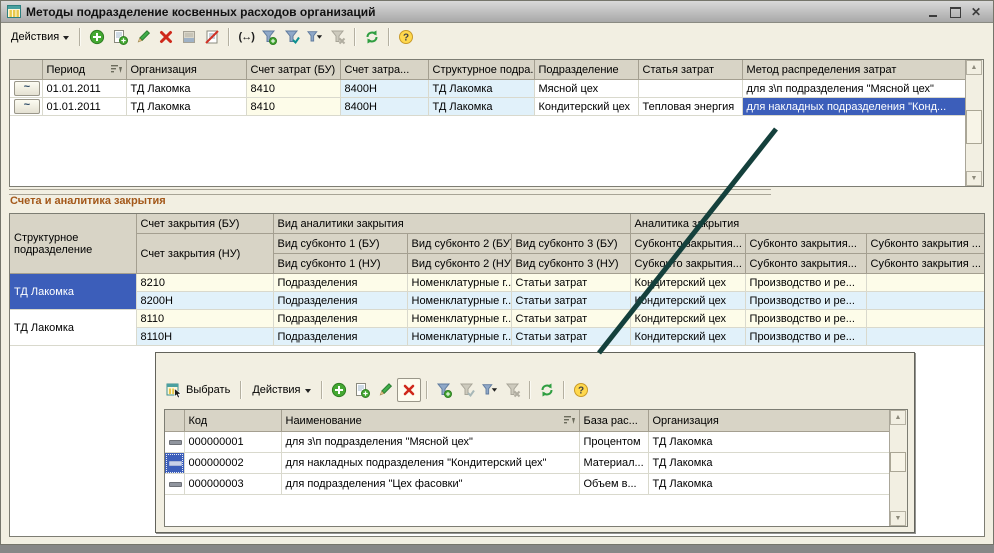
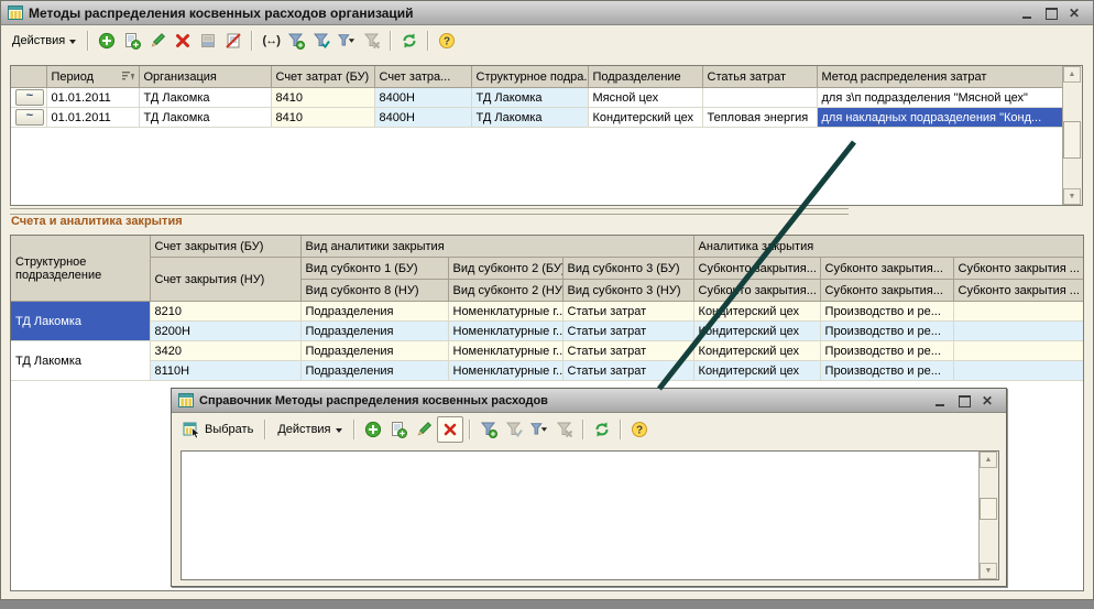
- Методы подразделение косвенных расходов организаций
+ Методы распределения косвенных расходов организаций
  Действия
  (↔)
  ?
  	Период	Организация	Счет затрат (БУ)	Счет затра...	Структурное подра.	Подразделение	Статья затрат	Метод распределения затрат
  ~	01.01.2011	ТД Лакомка	8410	8400Н	ТД Лакомка	Мясной цех		для з\п подразделения "Мясной цех"
  ~	01.01.2011	ТД Лакомка	8410	8400Н	ТД Лакомка	Кондитерский цех	Тепловая энергия	для накладных подразделения "Конд...
  Счета и аналитика закрытия
  Структурное подразделение	Счет закрытия (БУ)	Вид аналитики закрытия	Аналитика зкрытия
  Счет закрытия (НУ)	Вид субконто 1 (БУ)	Вид субконто 2 (БУ	Вид субконто 3 (БУ)	Субконтоакрытия...	Субконто закрытия...	Субконто закрытия ...
- Вид субконто 1 (НУ)	Вид субконто 2 (НУ	Вид субконто 3 (НУ)	Субкото закрытия...	Субконто закрытия...	Субконто закрытия ...
+ Вид субконто 8 (НУ)	Вид субконто 2 (НУ	Вид субконто 3 (НУ)	Субкото закрытия...	Субконто закрытия...	Субконто закрытия ...
  ТД Лакомка	8210	Подразделения	Номенклатурные г..	Статьи затрат	Конитерский цех	Производство и ре...
  8200Н	Подразделения	Номенклатурные г..	Статьи затрат	ондитерский цех	Производство и ре...
- ТД Лакомка	8110	Подразделения	Номенклатурные г..	Статьи затрат	Кондитерский цех	Производство и ре...
+ ТД Лакомка	3420	Подразделения	Номенклатурные г..	Статьи затрат	Кондитерский цех	Производство и ре...
  8110Н	Подразделения	Номенклатурные г..	Статьи затрат	Кондитерский цех	Производство и ре...
+ Справочник Методы распределения косвенных расходов
  Выбрать
  Действия
  ?
- 	Код	Наименование	База рас...	Организация
- 	000000001	для з\п подразделения "Мясной цех"	Процентом	ТД Лакомка
- 	000000002	для накладных подразделения "Кондитерский цех"	Материал...	ТД Лакомка
- 	000000003	для подразделения "Цех фасовки"	Объем в...	ТД Лакомка
